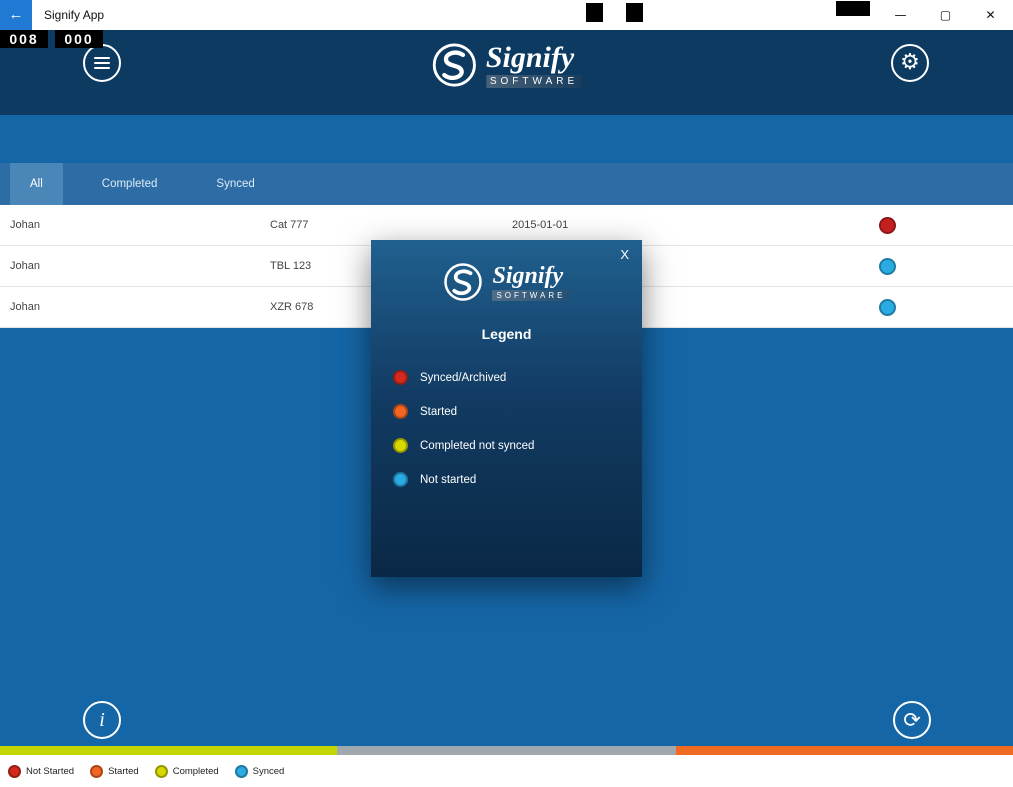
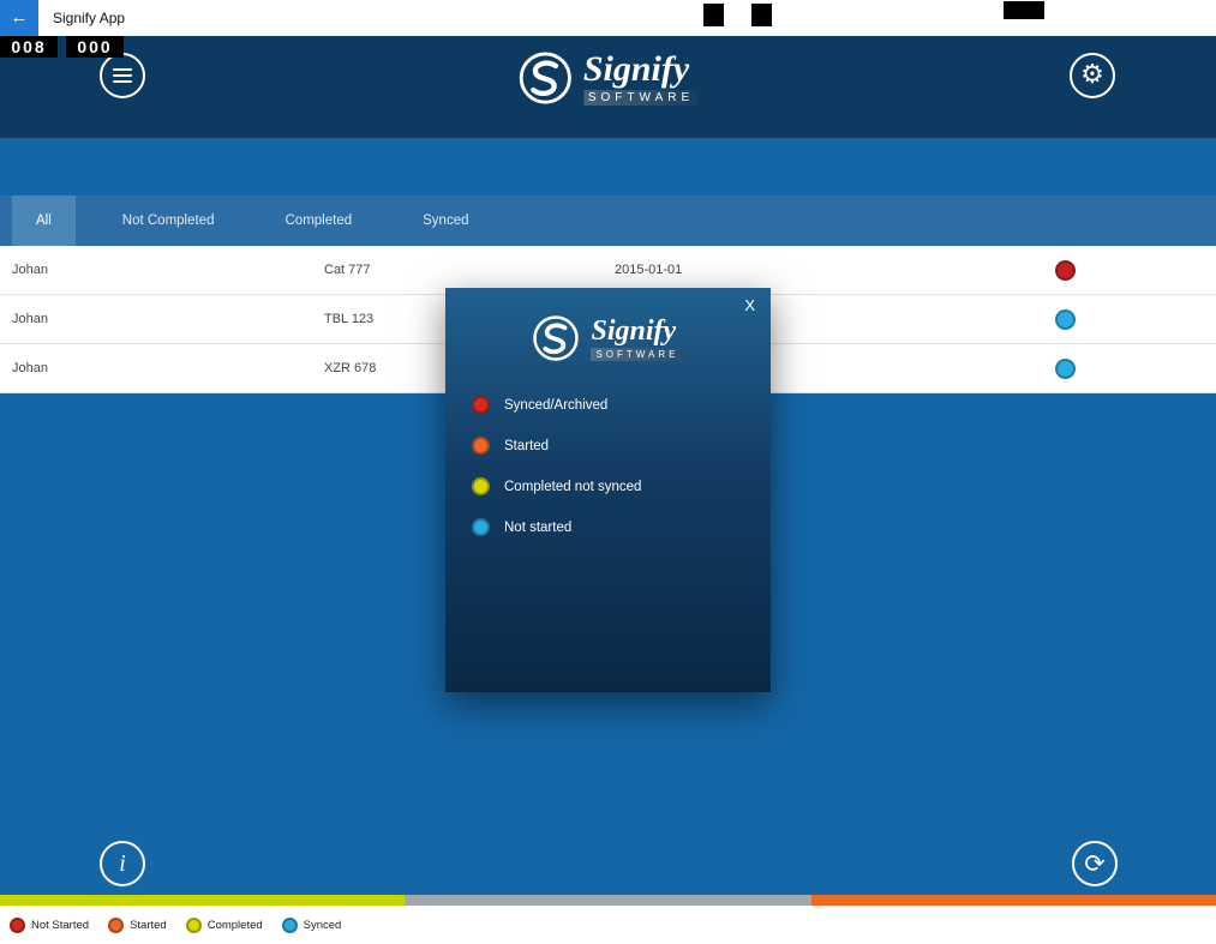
  ←
  Signify App
- —
- ▢
- ✕
  Signify
  SOFTWARE
  ⚙
  008
  000
  All
+ Not Completed
  Completed
  Synced
  Johan
  Cat 777
  2015-01-01
  Johan
  TBL 123
  Johan
  XZR 678
  i
  ⟳
  Not Started
  Started
  Completed
  Synced
  X
  Signify
  SOFTWARE
- Legend
  Synced/Archived
  Started
  Completed not synced
  Not started
